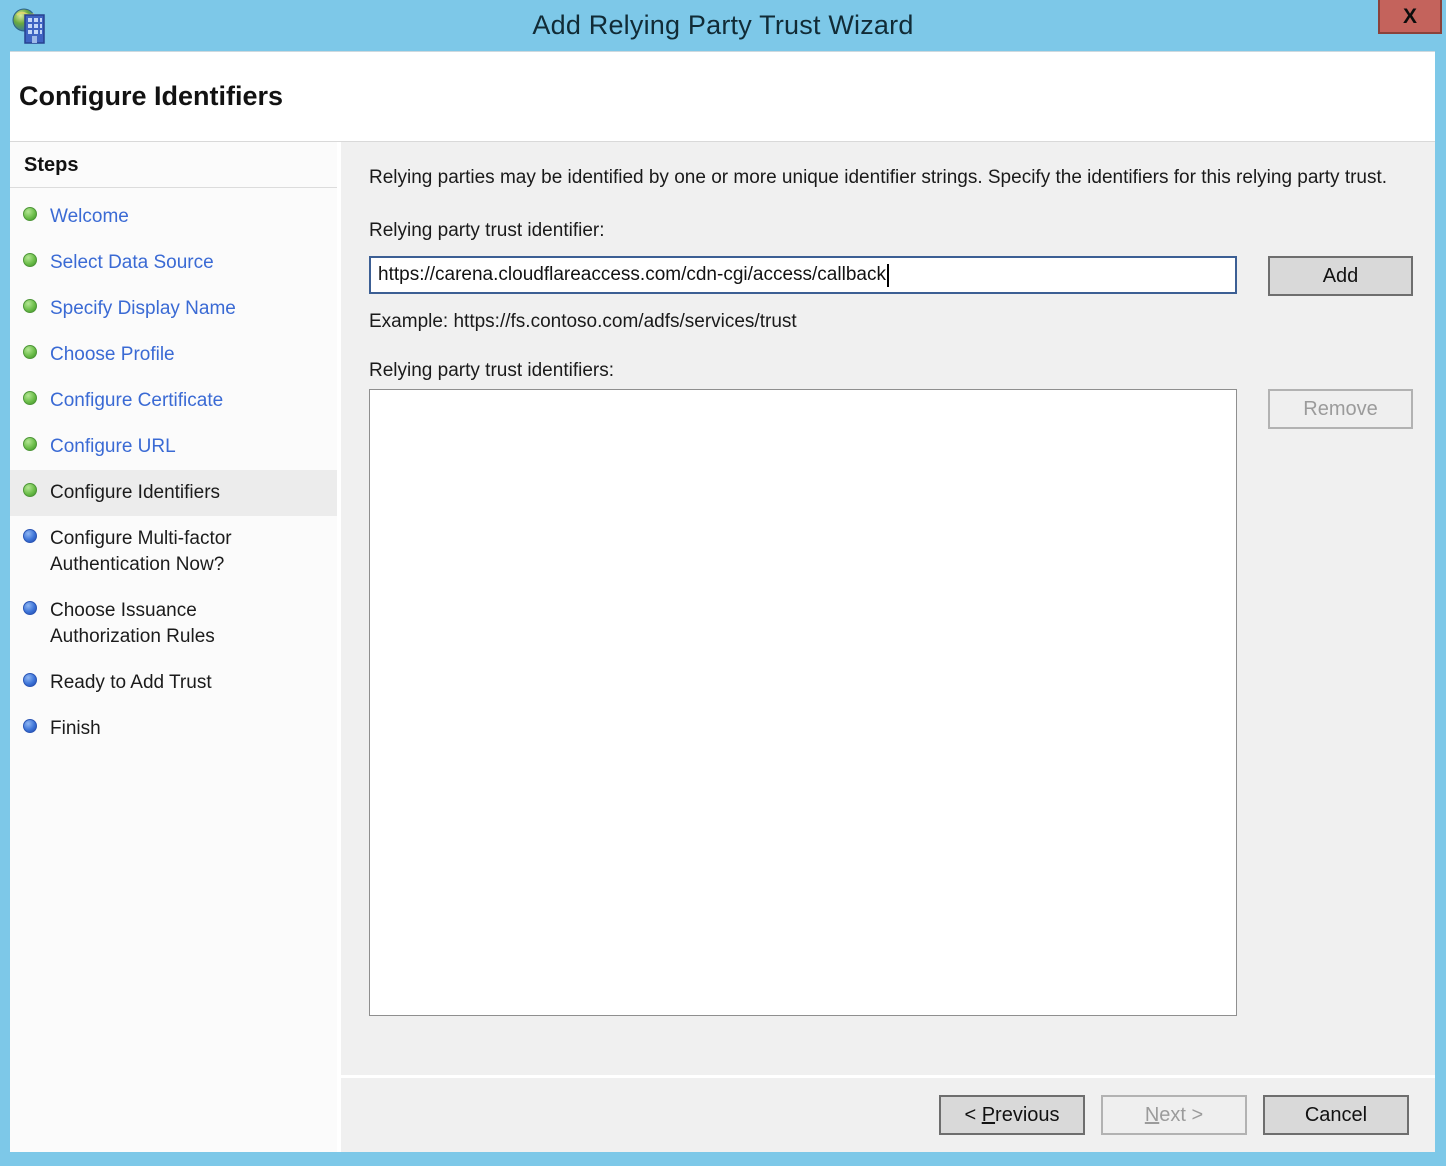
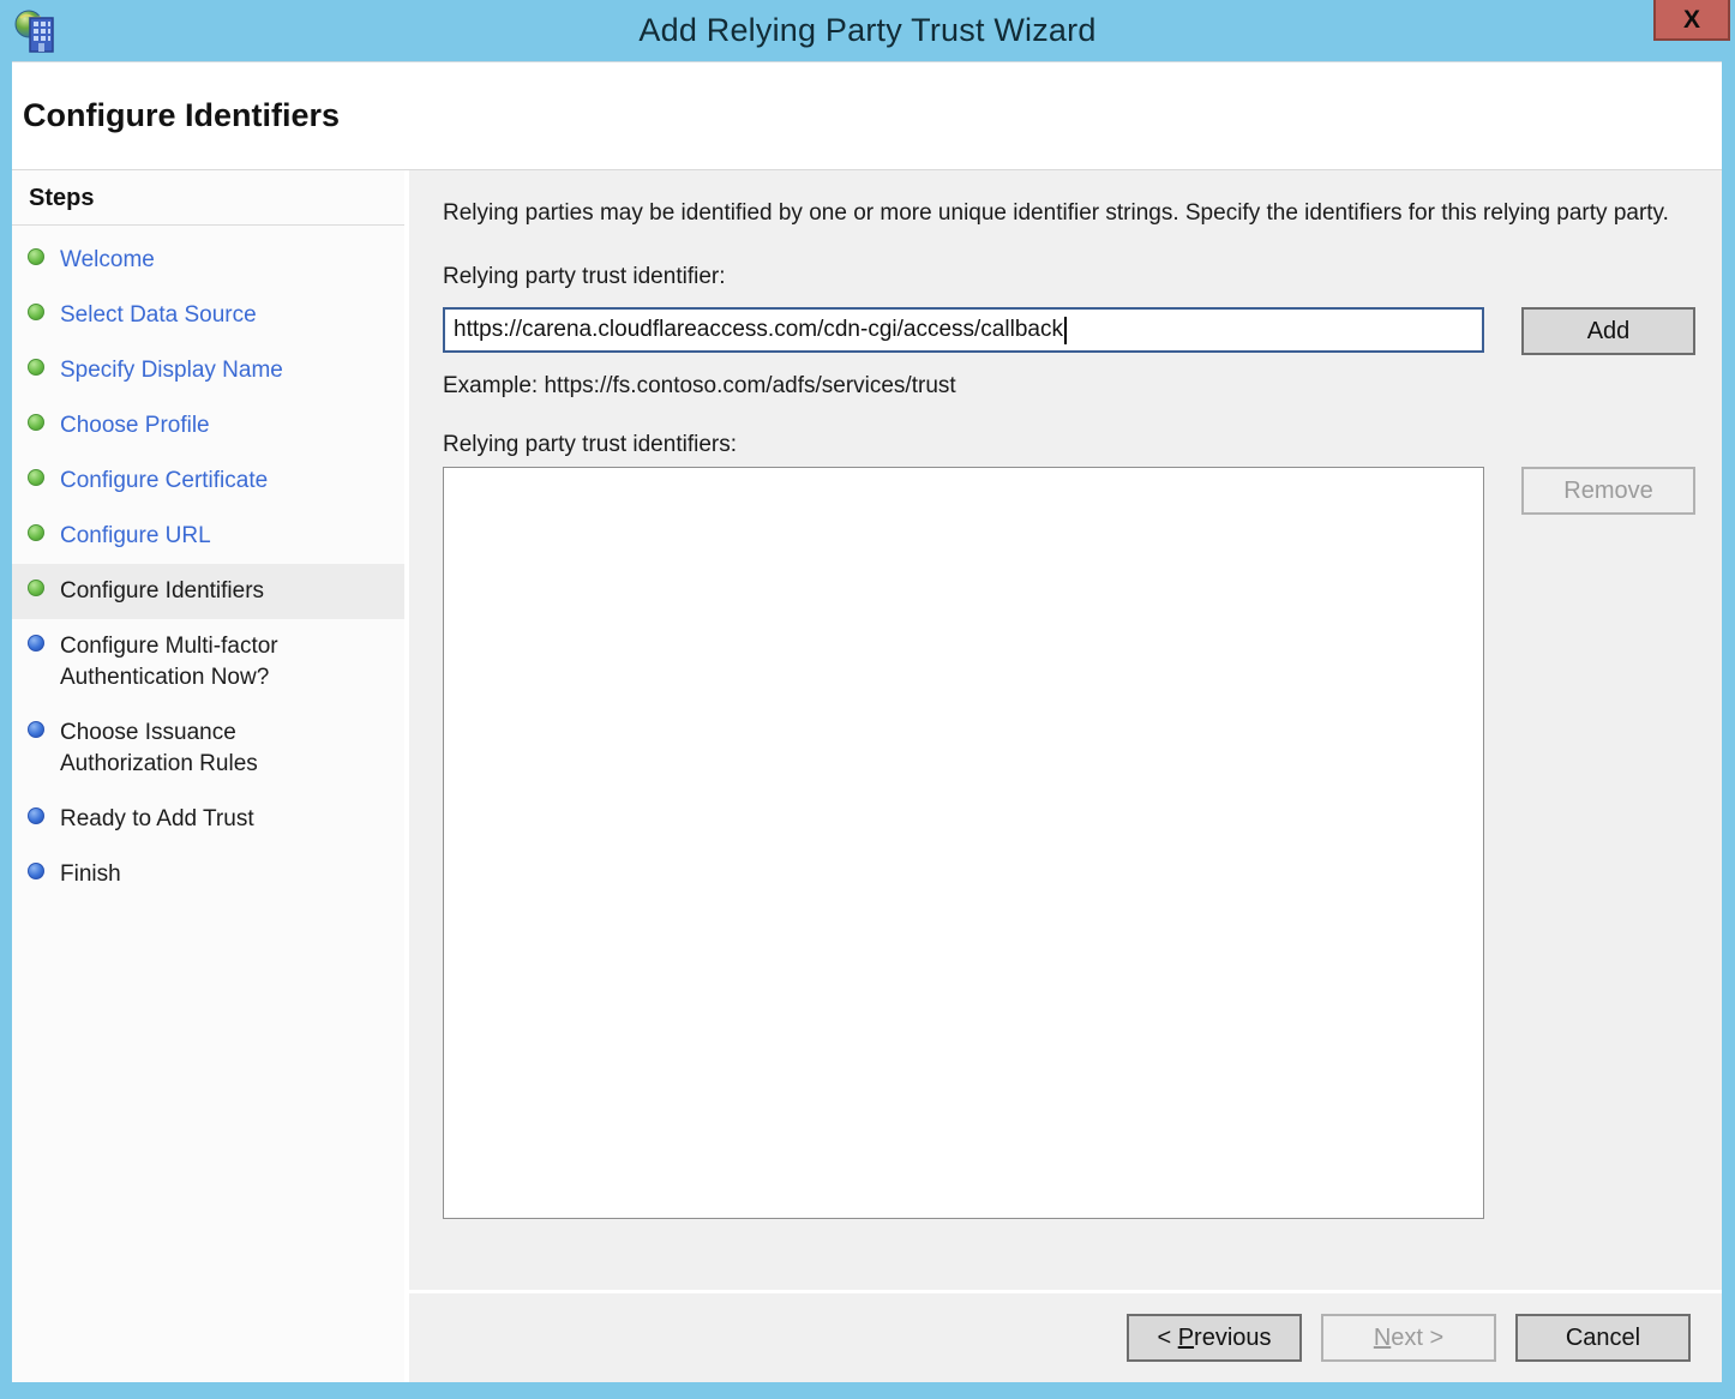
  Add Relying Party Trust Wizard
  X
  Configure Identifiers
  Steps
  Welcome
  Select Data Source
  Specify Display Name
  Choose Profile
  Configure Certificate
  Configure URL
  Configure Identifiers
  Configure Multi-factor Authentication Now?
  Choose Issuance Authorization Rules
  Ready to Add Trust
  Finish
- Relying parties may be identified by one or more unique identifier strings. Specify the identifiers for this relying party trust.
+ Relying parties may be identified by one or more unique identifier strings. Specify the identifiers for this relying party party.
  Relying party trust identifier:
  https://carena.cloudflareaccess.com/cdn-cgi/access/callback
  Add
  Example: https://fs.contoso.com/adfs/services/trust
  Relying party trust identifiers:
  Remove
  < Previous
  Next >
  Cancel
